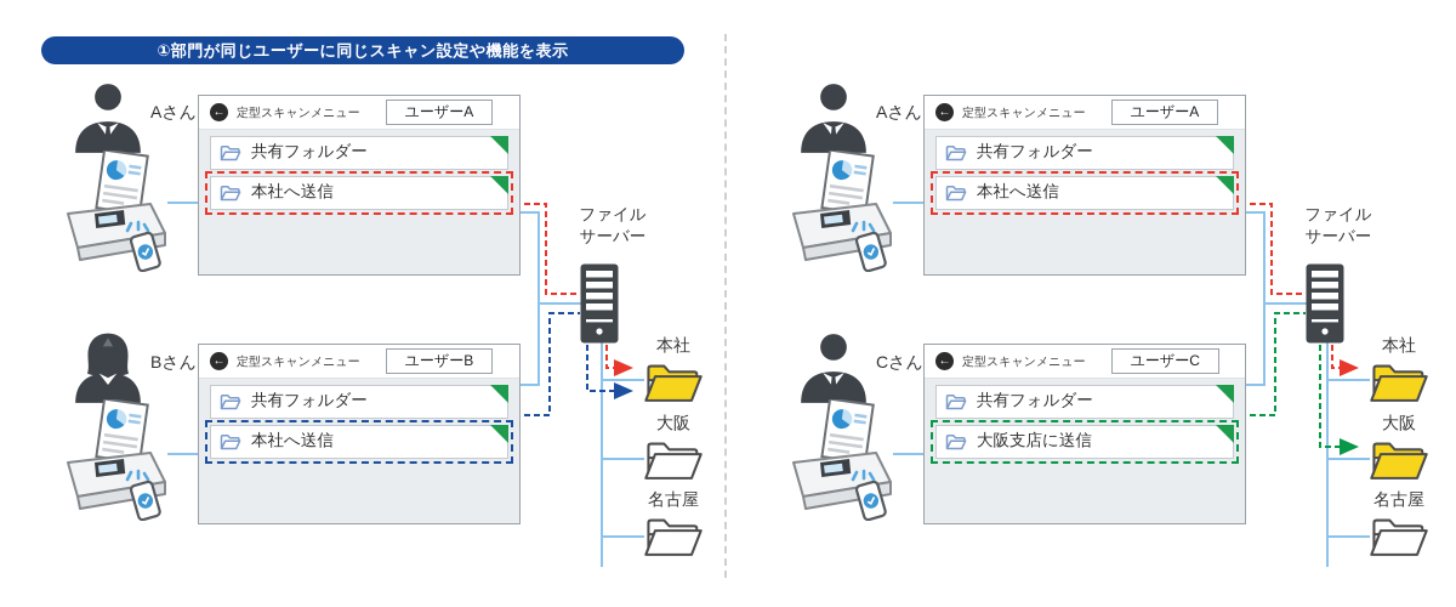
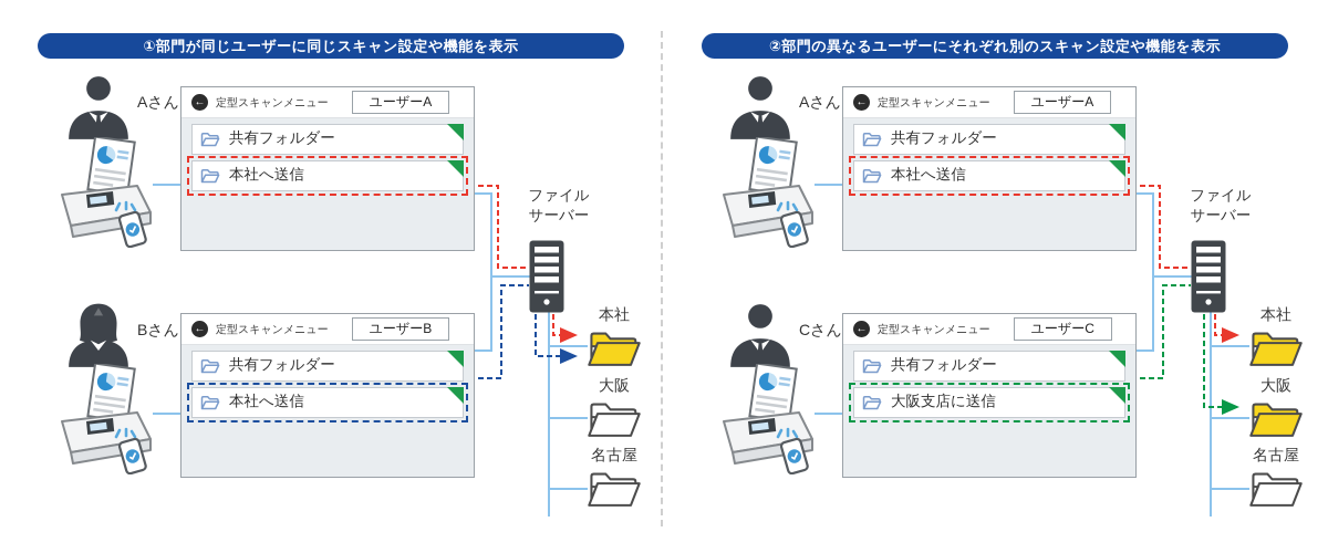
  ①部門が同じユーザーに同じスキャン設定や機能を表示
  Aさん
  ←
  定型スキャンメニュー
  ユーザーA
  共有フォルダー
  本社へ送信
  Bさん
  ←
  定型スキャンメニュー
  ユーザーB
  共有フォルダー
  本社へ送信
  ファイル
  サーバー
  本社
  大阪
  名古屋
+ ②部門の異なるユーザーにそれぞれ別のスキャン設定や機能を表示
  Aさん
  ←
  定型スキャンメニュー
  ユーザーA
  共有フォルダー
  本社へ送信
  Cさん
  ←
  定型スキャンメニュー
  ユーザーC
  共有フォルダー
  大阪支店に送信
  ファイル
  サーバー
  本社
  大阪
  名古屋
